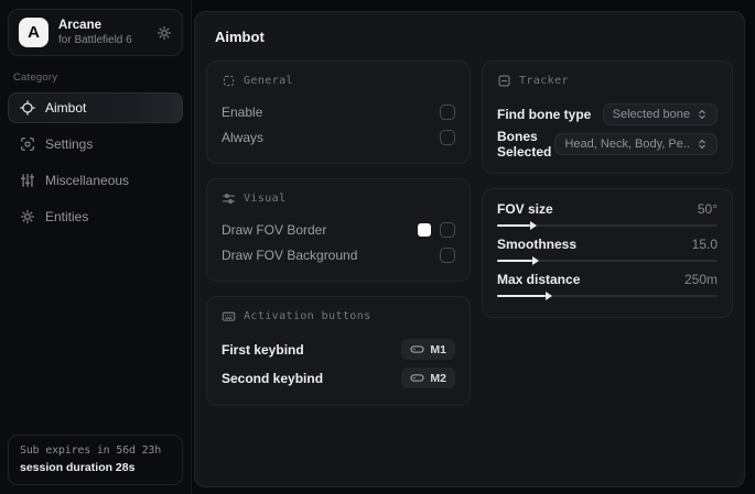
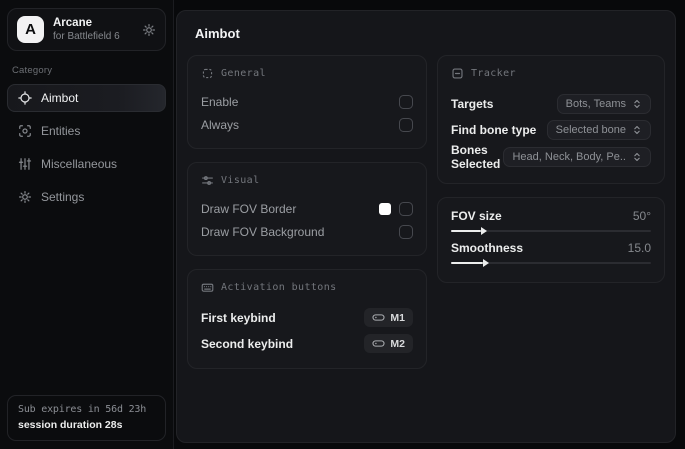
  A
  Arcane
  for Battlefield 6
  Category
  Aimbot
- Settings
+ Entities
  Miscellaneous
- Entities
+ Settings
  Sub expires in 56d 23h
  session duration 28s
  Aimbot
  General
  Enable
  Always
  Visual
  Draw FOV Border
  Draw FOV Background
  Activation buttons
  First keybind
  M1
  Second keybind
  M2
  Tracker
+ Targets
+ Bots, Teams
  Find bone type
  Selected bone
  Bones Selected
  Head, Neck, Body, Pe..
  FOV size
  50°
  Smoothness
  15.0
- Max distance
- 250m
